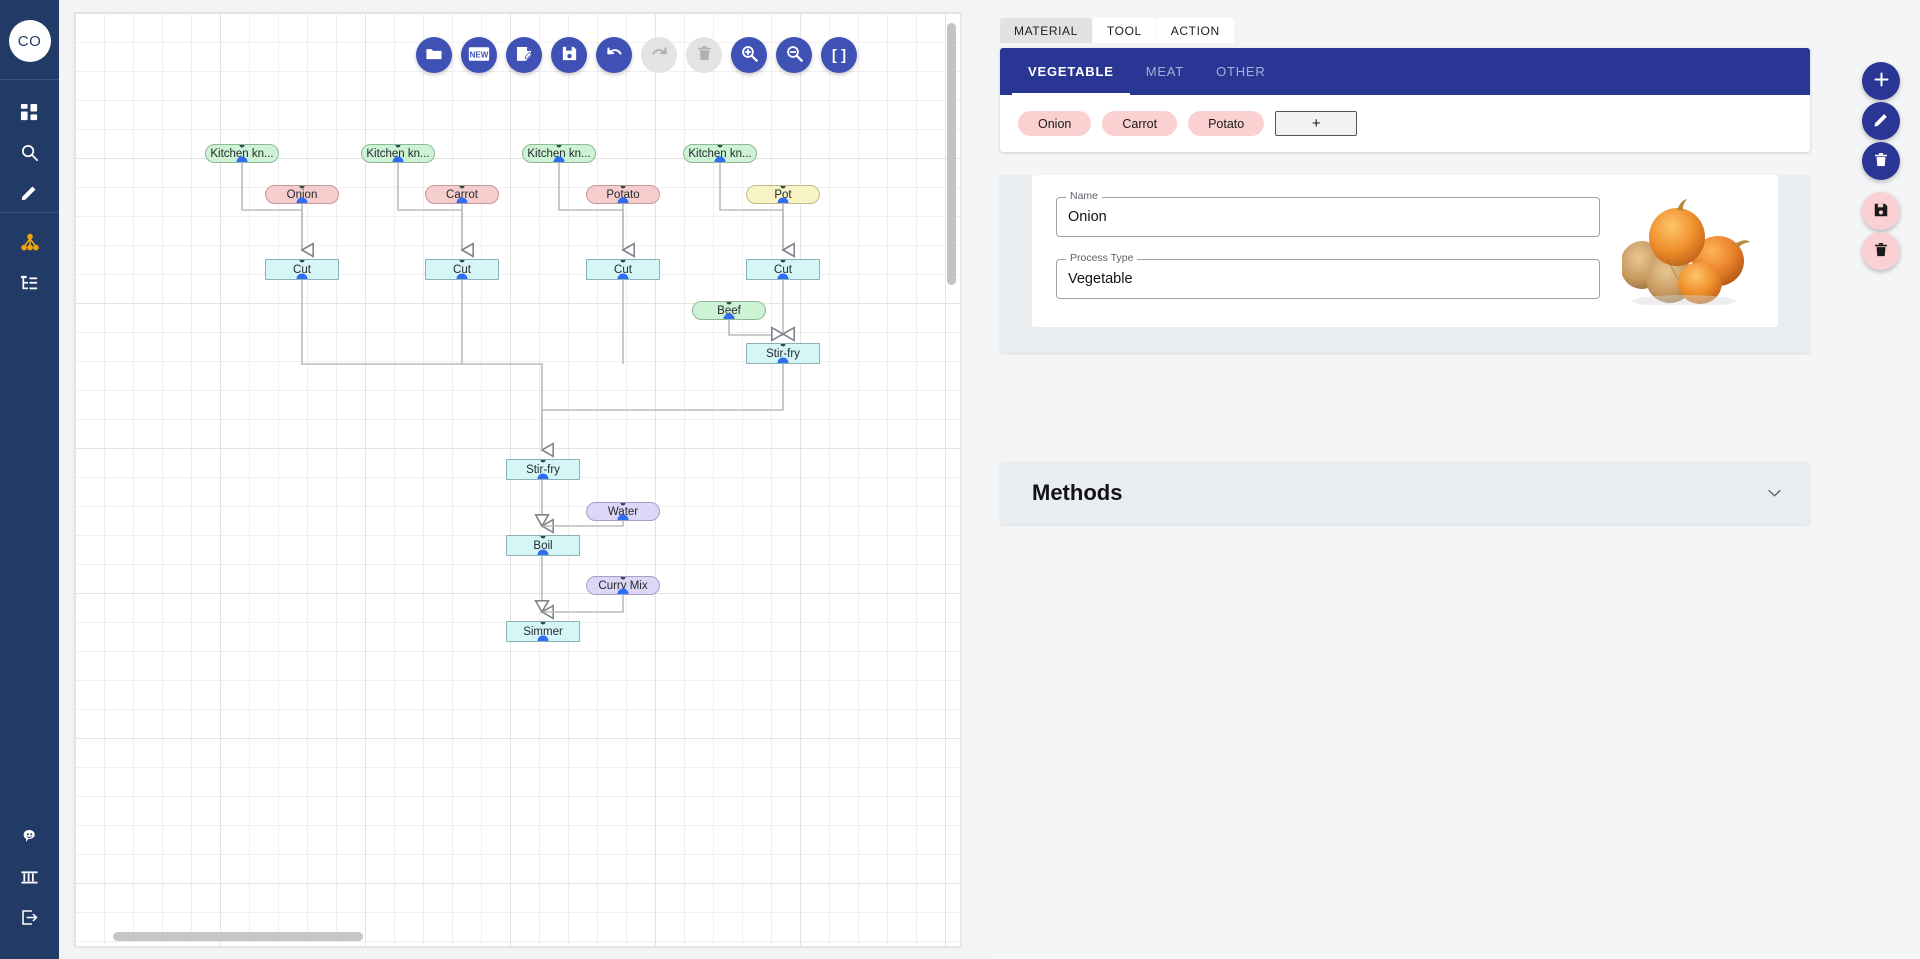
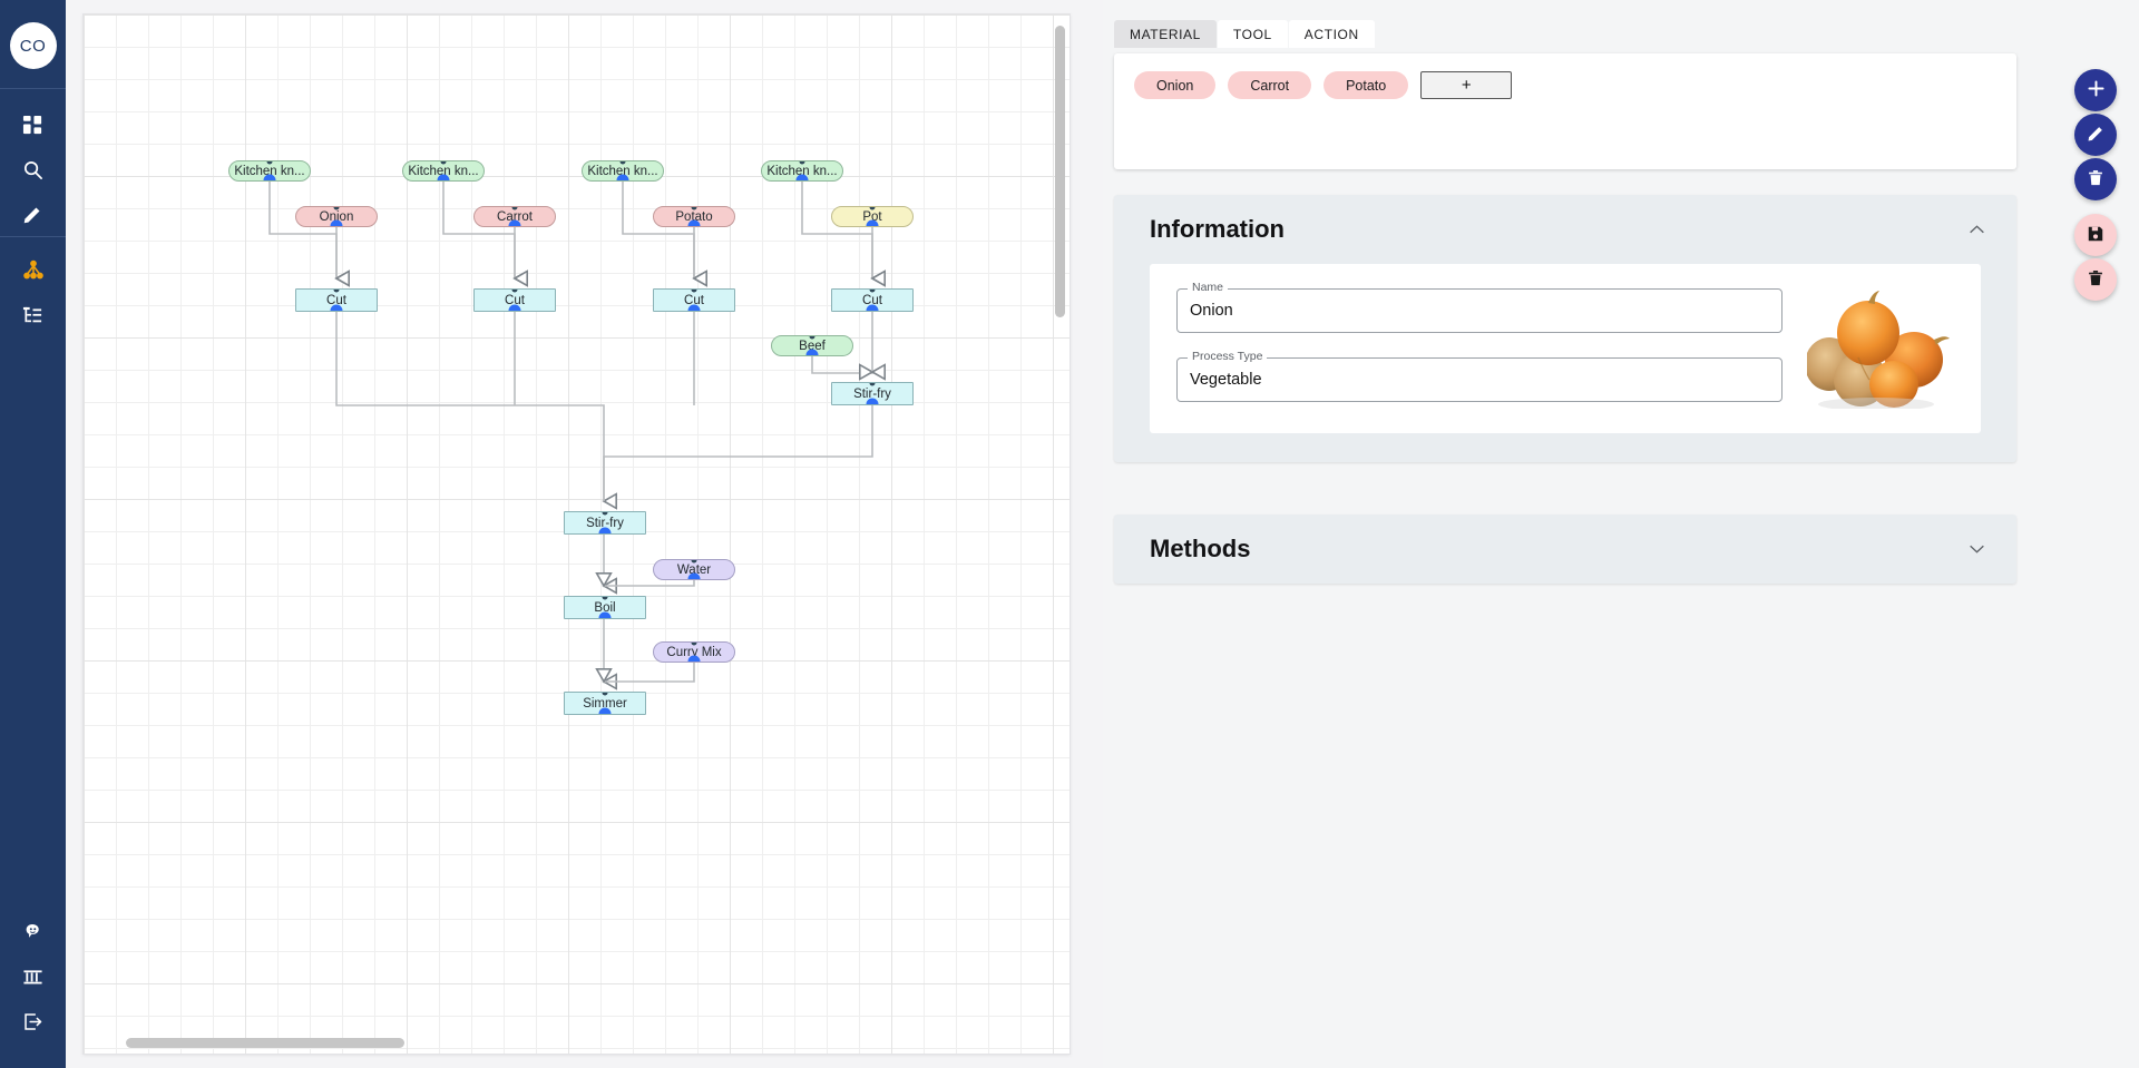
  CO
  Kitchen kn...
  Kitchen kn...
  Kitchen kn...
  Kitchen kn...
  Onion
  Carrot
  Potato
  Pot
  Cut
  Cut
  Cut
  Cut
  Beef
  Stir-fry
  Stir-fry
  Water
  Boil
  Curry Mix
  Simmer
- NEW
- [ ]
  MATERIAL
  TOOL
  ACTION
- VEGETABLE
- MEAT
- OTHER
  Onion
  Carrot
  Potato
  +
+ Information
  Name
  Onion
  Process Type
  Vegetable
  Methods
